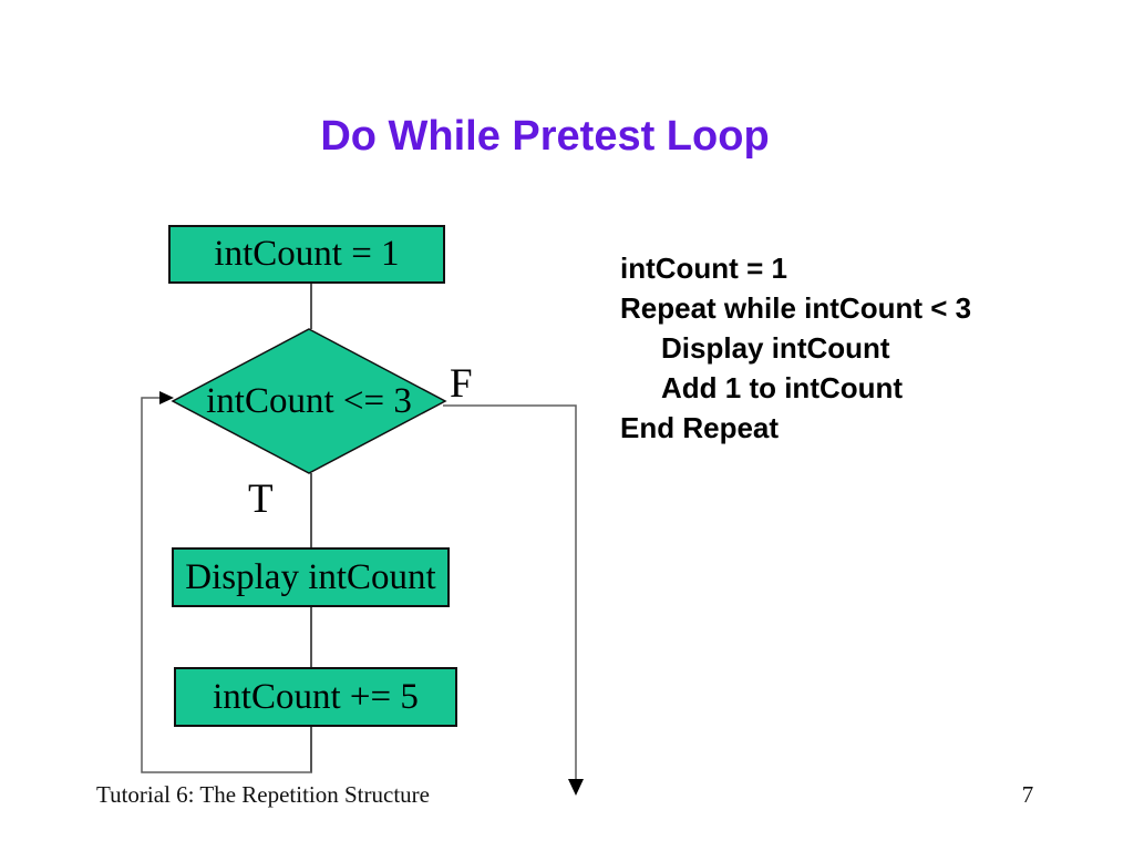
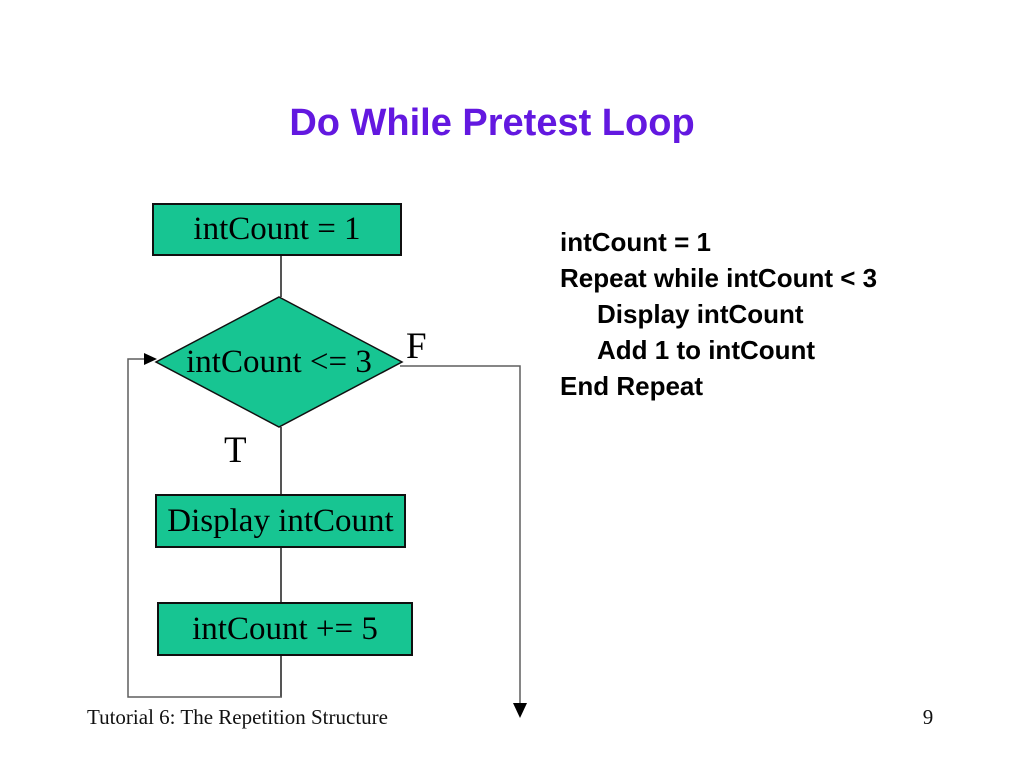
  Do While Pretest Loop
  intCount = 1
  intCount <= 3
  T
  F
  Display intCount
  intCount += 5
  intCount = 1
  Repeat while intCount < 3
  Display intCount
  Add 1 to intCount
  End Repeat
  Tutorial 6: The Repetition Structure
- 7
+ 9
